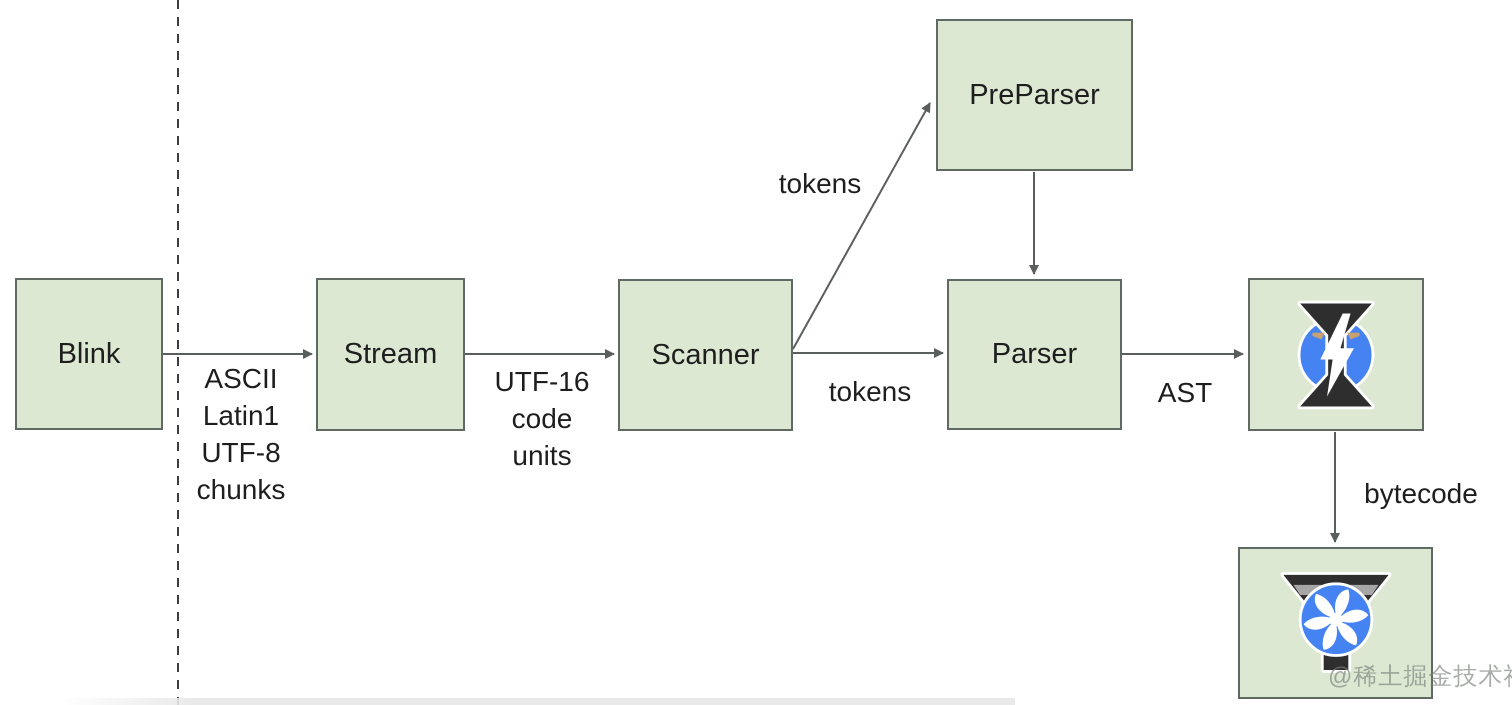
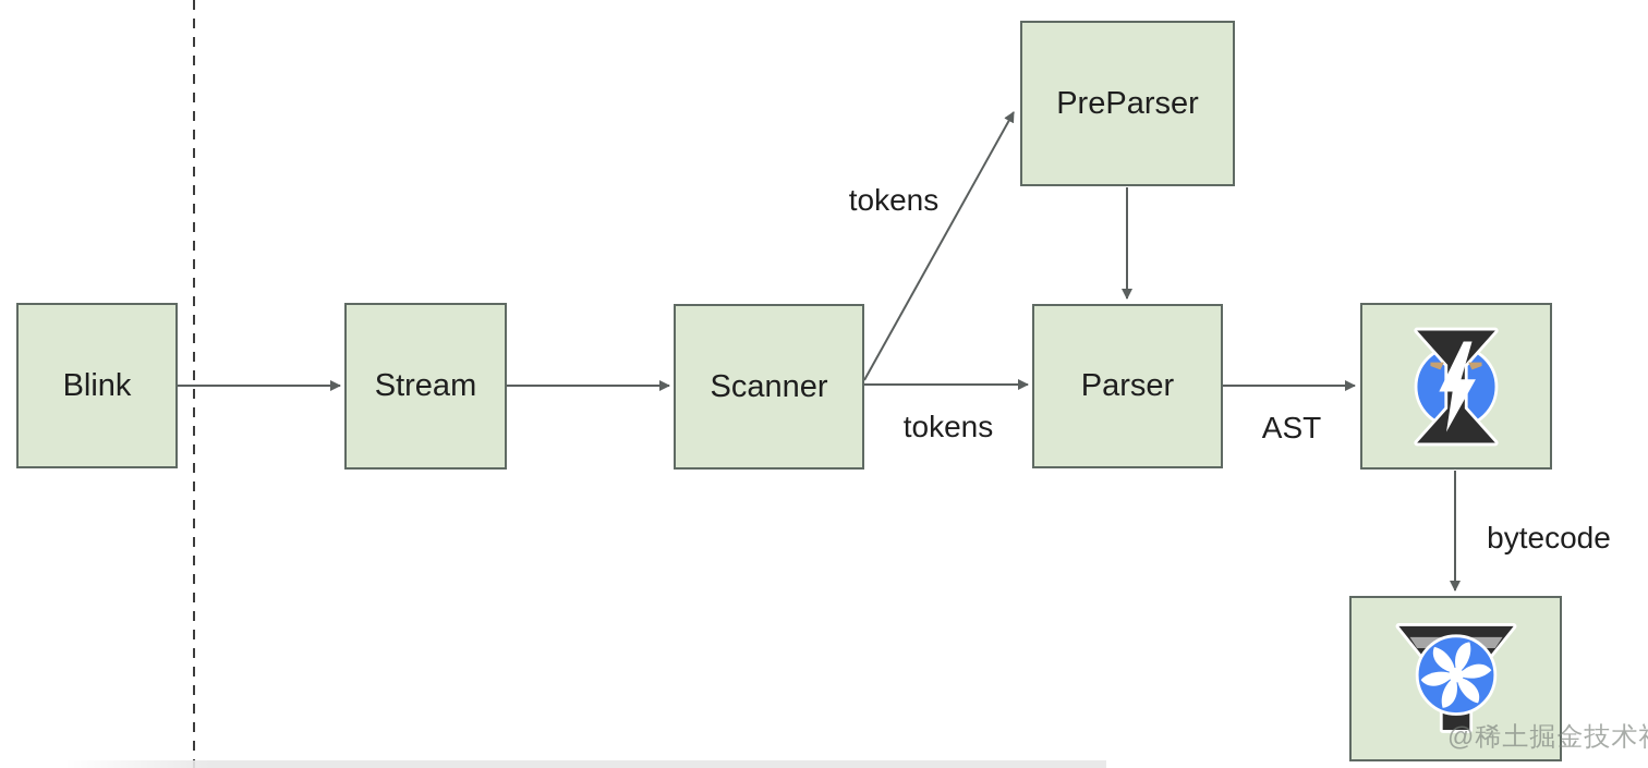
  Blink
  Stream
  Scanner
  PreParser
  Parser
- ASCII
- Latin1
- UTF-8
- chunks
- UTF-16
- code
- units
  tokens
  tokens
  AST
  bytecode
  @稀土掘金技术
